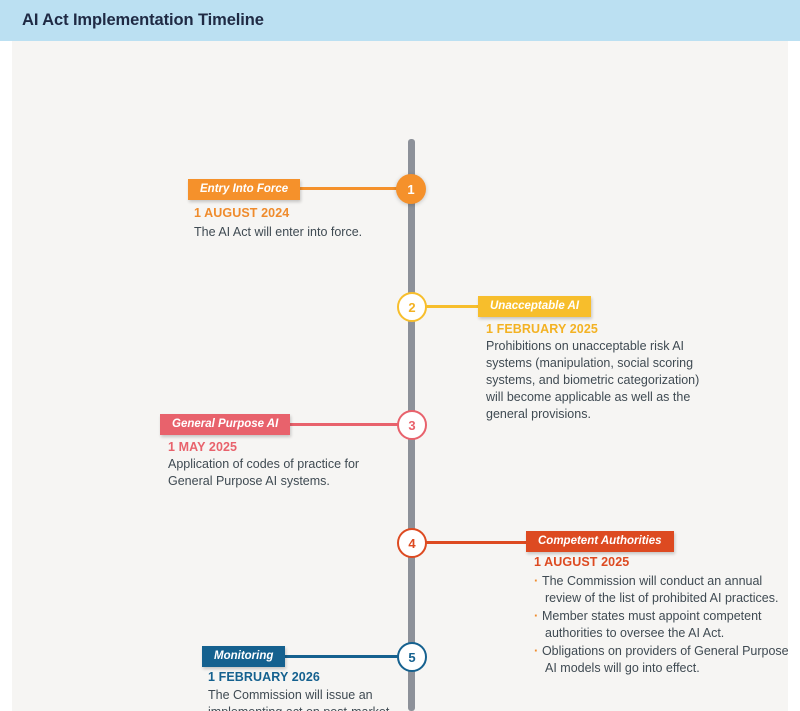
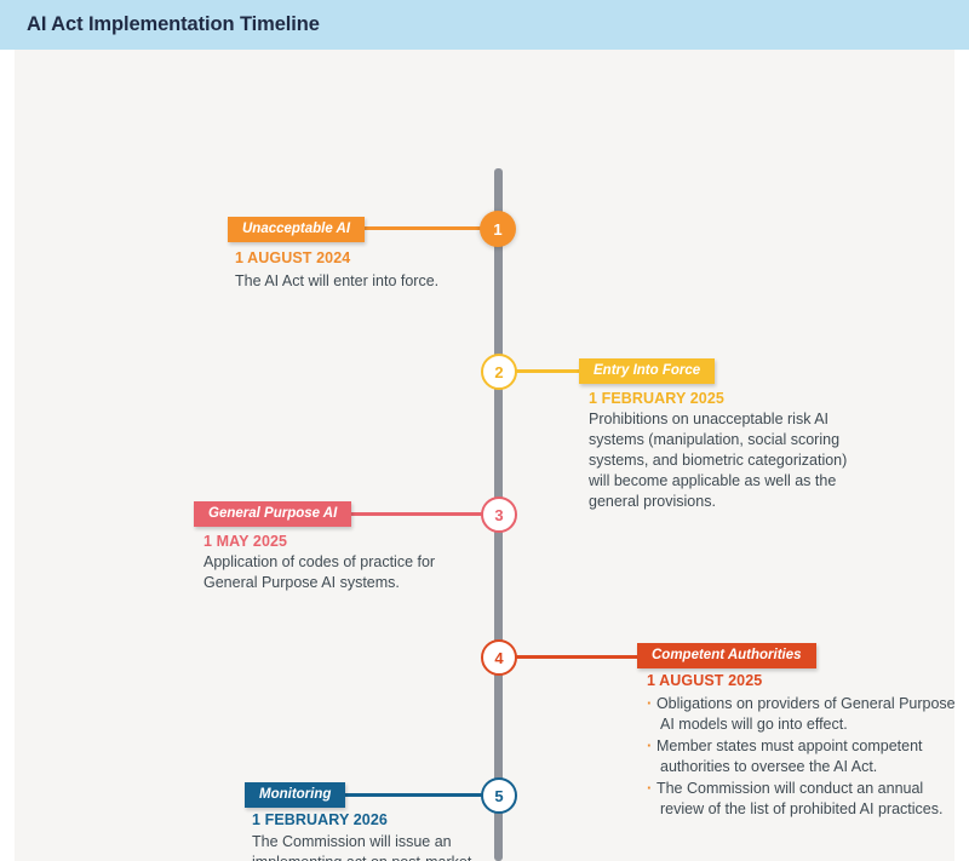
  AI Act Implementation Timeline
- Entry Into Force
+ Unacceptable AI
  1
  1 AUGUST 2024
  The AI Act will enter into force.
- Unacceptable AI
+ Entry Into Force
  2
  1 FEBRUARY 2025
  Prohibitions on unacceptable risk AI systems (manipulation, social scoring systems, and biometric categorization) will become applicable as well as the general provisions.
  General Purpose AI
  3
  1 MAY 2025
  Application of codes of practice for General Purpose AI systems.
  Competent Authorities
  4
  1 AUGUST 2025
- · The Commission will conduct an annual review of the list of prohibited AI practices.
+ · Obligations on providers of General Purpose AI models will go into effect.
  · Member states must appoint competent authorities to oversee the AI Act.
- · Obligations on providers of General Purpose AI models will go into effect.
+ · The Commission will conduct an annual review of the list of prohibited AI practices.
  Monitoring
  5
  1 FEBRUARY 2026
